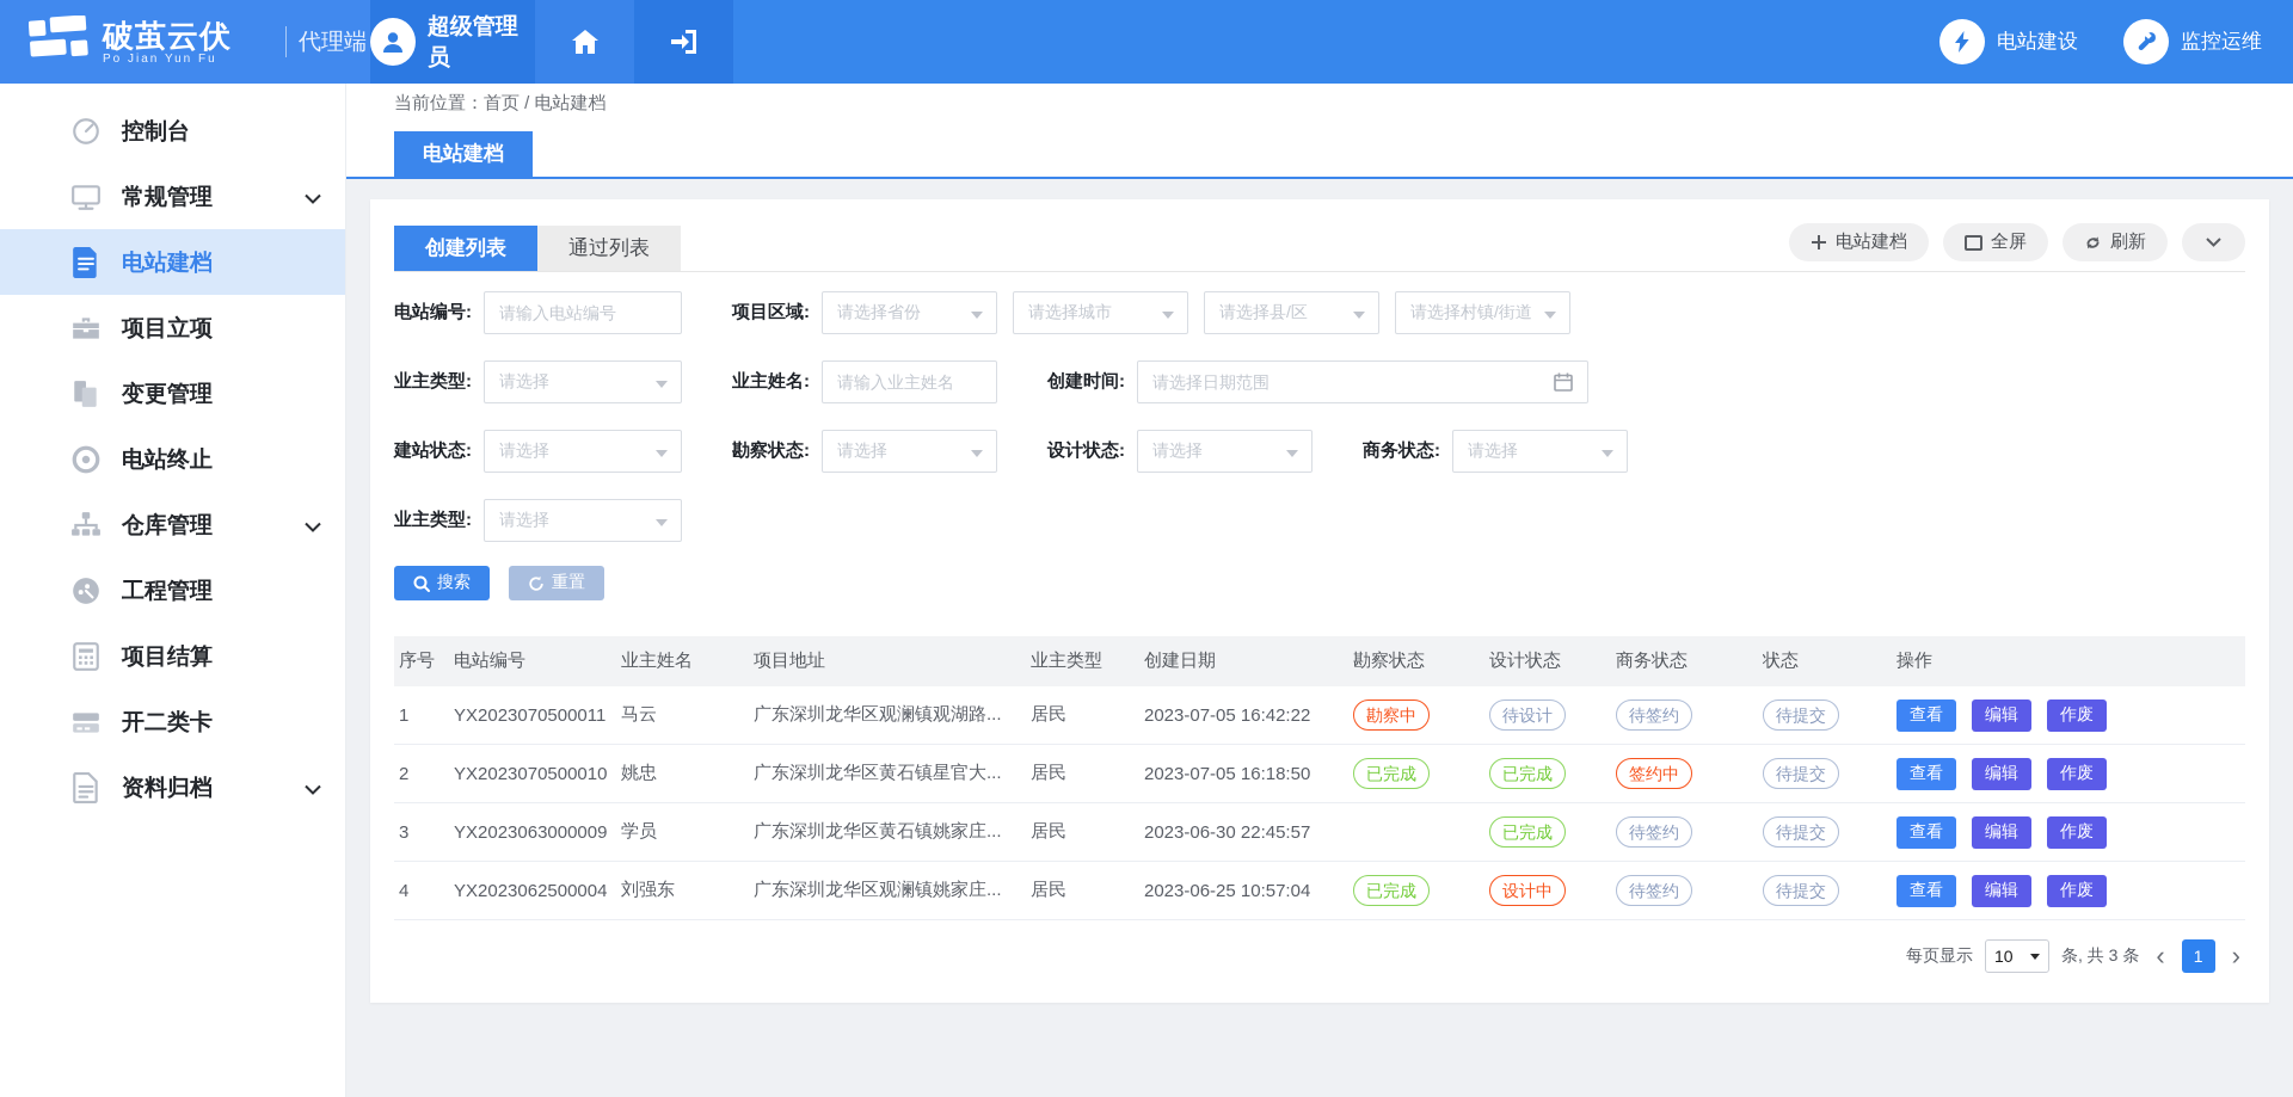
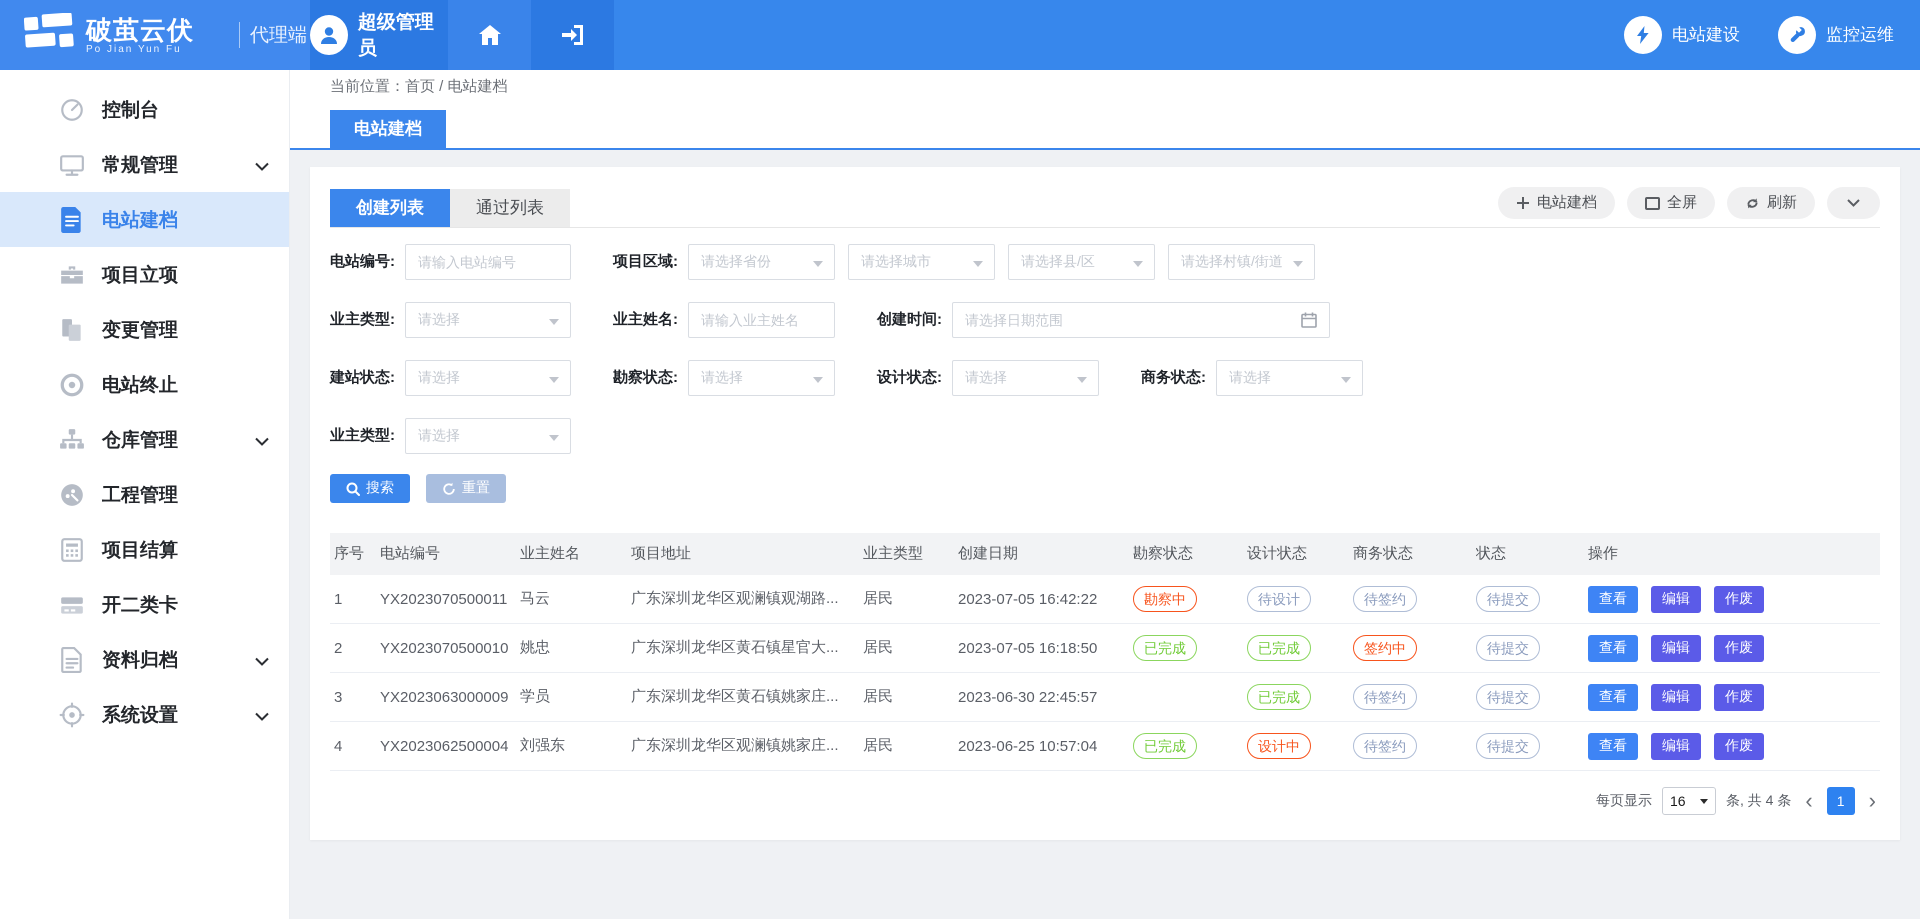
  破茧云伏
  Po Jian Yun Fu
  代理端
  超级管理员
  电站建设
  监控运维
  控制台
  常规管理
  电站建档
  项目立项
  变更管理
  电站终止
  仓库管理
  工程管理
  项目结算
  开二类卡
  资料归档
+ 系统设置
  当前位置：首页 / 电站建档
  电站建档
  创建列表
  通过列表
  电站建档
  全屏
  刷新
  电站编号:
  请输入电站编号
  项目区域:
  请选择省份
  请选择城市
  请选择县/区
  请选择村镇/街道
  业主类型:
  请选择
  业主姓名:
  请输入业主姓名
  创建时间:
  请选择日期范围
  建站状态:
  请选择
  勘察状态:
  请选择
  设计状态:
  请选择
  商务状态:
  请选择
  业主类型:
  请选择
  搜索
  重置
  序号
  电站编号
  业主姓名
  项目地址
  业主类型
  创建日期
  勘察状态
  设计状态
  商务状态
  状态
  操作
  1
  YX2023070500011
  马云
  广东深圳龙华区观澜镇观湖路...
  居民
  2023-07-05 16:42:22
  勘察中
  待设计
  待签约
  待提交
  查看
  编辑
  作废
  2
  YX2023070500010
  姚忠
  广东深圳龙华区黄石镇星官大...
  居民
  2023-07-05 16:18:50
  已完成
  已完成
  签约中
  待提交
  查看
  编辑
  作废
  3
  YX2023063000009
  学员
  广东深圳龙华区黄石镇姚家庄...
  居民
  2023-06-30 22:45:57
  已完成
  待签约
  待提交
  查看
  编辑
  作废
  4
  YX2023062500004
  刘强东
  广东深圳龙华区观澜镇姚家庄...
  居民
  2023-06-25 10:57:04
  已完成
  设计中
  待签约
  待提交
  查看
  编辑
  作废
  每页显示
- 10
+ 16
- 条, 共 3 条
+ 条, 共 4 条
  ‹
  1
  ›
